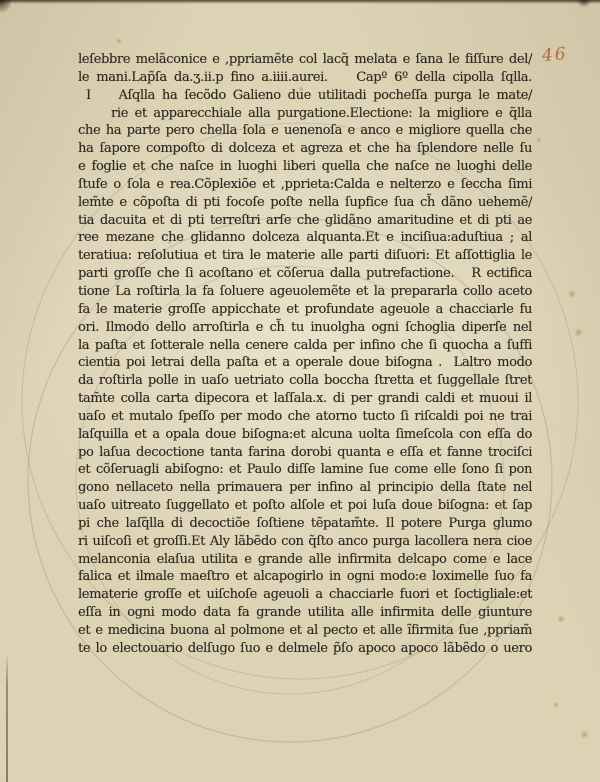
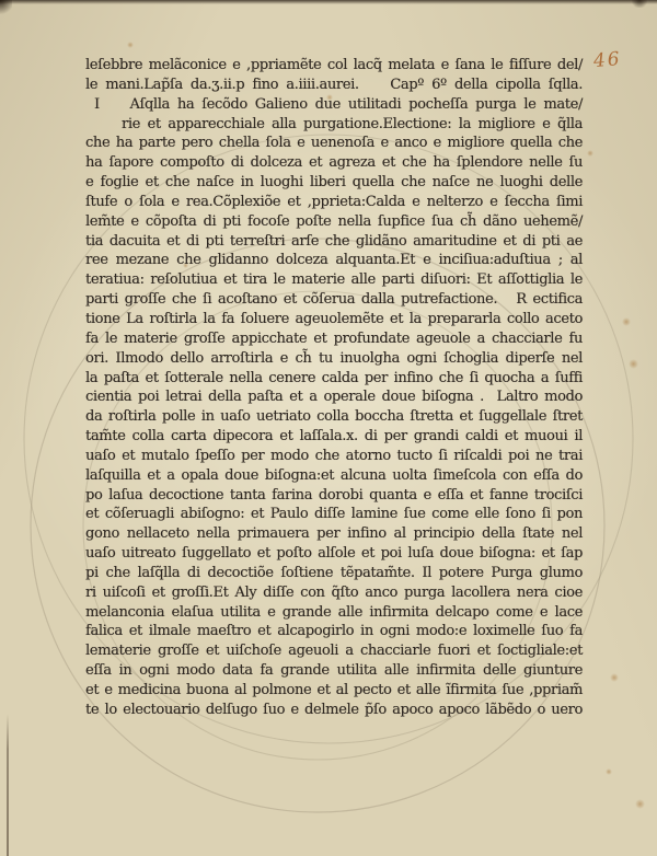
  leſebbre melãconice e ,ppriamẽte col lacq̃ melata e ſana le fiſſure del/
  le mani.Lap̃ſa da.ʒ.ii.p fino a.iiii.aurei. Capº 6º della cipolla ſqlla.
  I Aſqlla ha ſecõdo Galieno due utilitadi pocheſſa purga le mate/
  rie et apparecchiale alla purgatione.Electione: la migliore e q̃lla
  che ha parte pero chella ſola e uenenoſa e anco e migliore quella che
  ha ſapore compoſto di dolceza et agreza et che ha ſplendore nelle ſu
  e foglie et che naſce in luoghi liberi quella che naſce ne luoghi delle
  ſtufe o ſola e rea.Cõplexiõe et ,pprieta:Calda e nelterzo e ſeccha ſimi
  lem̃te e cõpoſta di pti focoſe poſte nella ſupfice ſua ch̃ dãno uehemẽ/
  tia dacuita et di pti terreſtri arſe che glidãno amaritudine et di pti ae
  ree mezane che glidanno dolceza alquanta.Et e inciſiua:aduſtiua ; al
  teratiua: reſolutiua et tira le materie alle parti diſuori: Et aſſottiglia le
  parti groſſe che ſi acoſtano et cõſerua dalla putrefactione. R ectifica
  tione La roſtirla la fa ſoluere ageuolemẽte et la prepararla collo aceto
  fa le materie groſſe appicchate et profundate ageuole a chacciarle fu
  ori. Ilmodo dello arroſtirla e ch̃ tu inuolgha ogni ſchoglia diperſe nel
  la paſta et ſotterale nella cenere calda per infino che ſi quocha a ſuffi
  cientia poi letrai della paſta et a operale doue biſogna . Laltro modo
  da roſtirla polle in uaſo uetriato colla boccha ſtretta et ſuggellale ſtret
  tam̃te colla carta dipecora et laſſala.x. di per grandi caldi et muoui il
  uaſo et mutalo ſpeſſo per modo che atorno tucto ſi riſcaldi poi ne trai
  laſquilla et a opala doue biſogna:et alcuna uolta ſimeſcola con eſſa do
  po laſua decoctione tanta farina dorobi quanta e eſſa et fanne trociſci
  et cõſeruagli abiſogno: et Paulo diſſe lamine ſue come elle ſono ſi pon
  gono nellaceto nella primauera per infino al principio della ſtate nel
  uaſo uitreato ſuggellato et poſto alſole et poi luſa doue biſogna: et ſap
  pi che laſq̃lla di decoctiõe ſoſtiene tẽpatam̃te. Il potere Purga glumo
- ri uiſcoſi et groſſi.Et Aly lãbẽdo con q̃ſto anco purga lacollera nera cioe
+ ri uiſcoſi et groſſi.Et Aly diſſe con q̃ſto anco purga lacollera nera cioe
  melanconia elaſua utilita e grande alle infirmita delcapo come e lace
  falica et ilmale maeſtro et alcapogirlo in ogni modo:e loximelle ſuo fa
  lematerie groſſe et uiſchoſe ageuoli a chacciarle fuori et ſoctigliale:et
  eſſa in ogni modo data fa grande utilita alle infirmita delle giunture
  et e medicina buona al polmone et al pecto et alle ĩfirmita ſue ,ppriam̃
  te lo electouario delſugo ſuo e delmele p̃ſo apoco apoco lãbẽdo o uero
